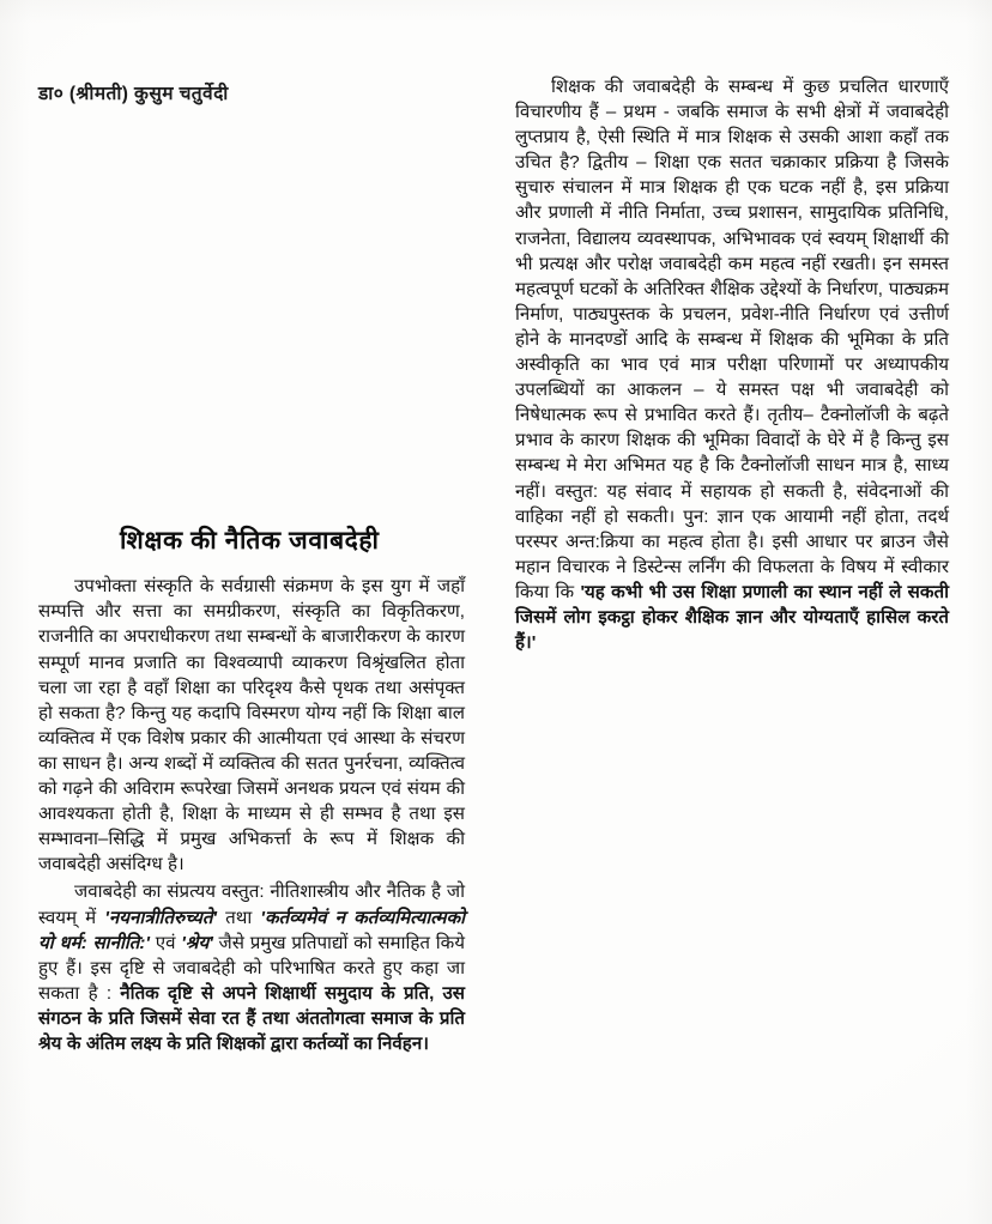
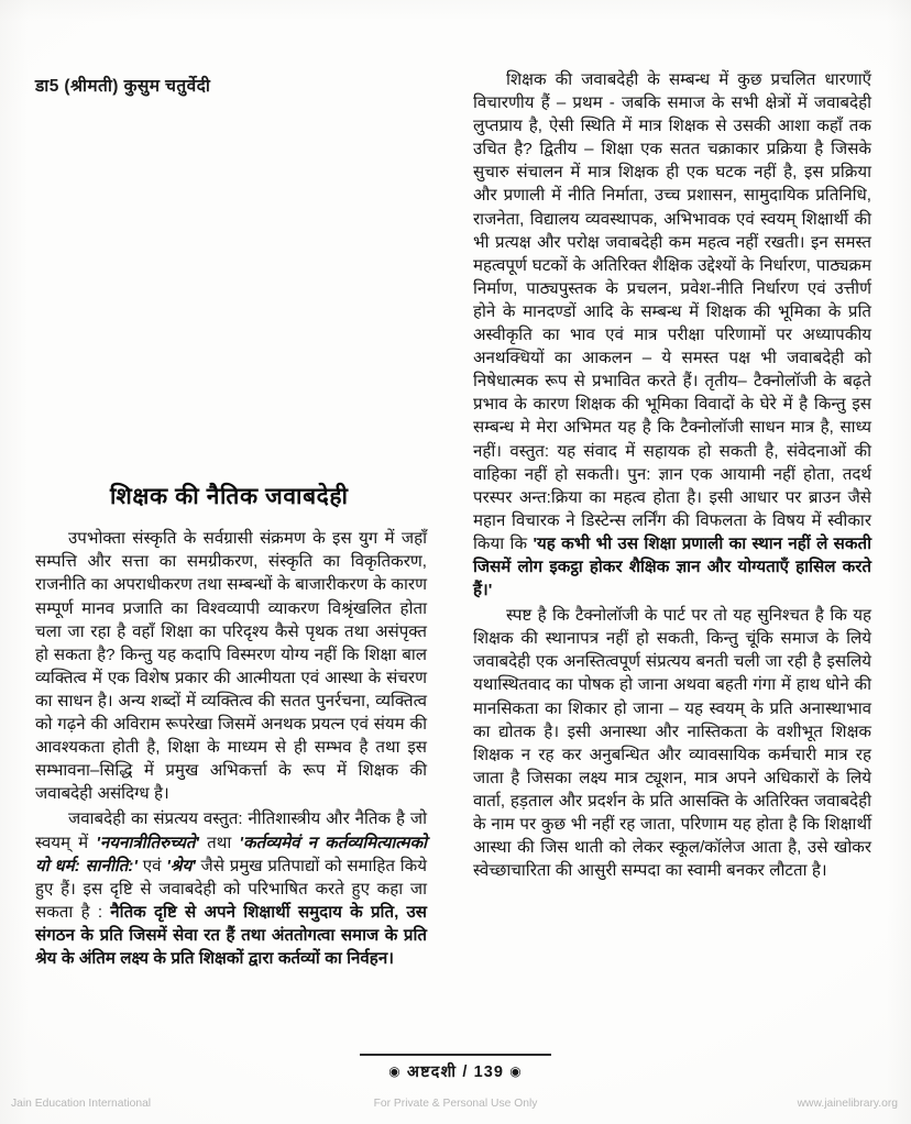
- डा० (श्रीमती) कुसुम चतुर्वेदी
+ डा5 (श्रीमती) कुसुम चतुर्वेदी
  शिक्षक की नैतिक जवाबदेही
  उपभोक्ता संस्कृति के सर्वग्रासी संक्रमण के इस युग में जहाँ सम्पत्ति और सत्ता का समग्रीकरण, संस्कृति का विकृतिकरण, राजनीति का अपराधीकरण तथा सम्बन्धों के बाजारीकरण के कारण सम्पूर्ण मानव प्रजाति का विश्वव्यापी व्याकरण विश्रृंखलित होता चला जा रहा है वहाँ शिक्षा का परिदृश्य कैसे पृथक तथा असंपृक्त हो सकता है? किन्तु यह कदापि विस्मरण योग्य नहीं कि शिक्षा बाल व्यक्तित्व में एक विशेष प्रकार की आत्मीयता एवं आस्था के संचरण का साधन है। अन्य शब्दों में व्यक्तित्व की सतत पुनर्रचना, व्यक्तित्व को गढ़ने की अविराम रूपरेखा जिसमें अनथक प्रयत्न एवं संयम की आवश्यकता होती है, शिक्षा के माध्यम से ही सम्भव है तथा इस सम्भावना–सिद्धि में प्रमुख अभिकर्त्ता के रूप में शिक्षक की जवाबदेही असंदिग्ध है।
  जवाबदेही का संप्रत्यय वस्तुत: नीतिशास्त्रीय और नैतिक है जो स्वयम् में 'नयनात्रीतिरुच्यते' तथा 'कर्तव्यमेवं न कर्तव्यमित्यात्मको यो धर्म: सानीति:' एवं 'श्रेय' जैसे प्रमुख प्रतिपाद्यों को समाहित किये हुए हैं। इस दृष्टि से जवाबदेही को परिभाषित करते हुए कहा जा सकता है : नैतिक दृष्टि से अपने शिक्षार्थी समुदाय के प्रति, उस संगठन के प्रति जिसमें सेवा रत हैं तथा अंततोगत्वा समाज के प्रति श्रेय के अंतिम लक्ष्य के प्रति शिक्षकों द्वारा कर्तव्यों का निर्वहन।
- शिक्षक की जवाबदेही के सम्बन्ध में कुछ प्रचलित धारणाएँ विचारणीय हैं – प्रथम - जबकि समाज के सभी क्षेत्रों में जवाबदेही लुप्तप्राय है, ऐसी स्थिति में मात्र शिक्षक से उसकी आशा कहाँ तक उचित है? द्वितीय – शिक्षा एक सतत चक्राकार प्रक्रिया है जिसके सुचारु संचालन में मात्र शिक्षक ही एक घटक नहीं है, इस प्रक्रिया और प्रणाली में नीति निर्माता, उच्च प्रशासन, सामुदायिक प्रतिनिधि, राजनेता, विद्यालय व्यवस्थापक, अभिभावक एवं स्वयम् शिक्षार्थी की भी प्रत्यक्ष और परोक्ष जवाबदेही कम महत्व नहीं रखती। इन समस्त महत्वपूर्ण घटकों के अतिरिक्त शैक्षिक उद्देश्यों के निर्धारण, पाठ्यक्रम निर्माण, पाठ्यपुस्तक के प्रचलन, प्रवेश-नीति निर्धारण एवं उत्तीर्ण होने के मानदण्डों आदि के सम्बन्ध में शिक्षक की भूमिका के प्रति अस्वीकृति का भाव एवं मात्र परीक्षा परिणामों पर अध्यापकीय उपलब्धियों का आकलन – ये समस्त पक्ष भी जवाबदेही को निषेधात्मक रूप से प्रभावित करते हैं। तृतीय– टैक्नोलॉजी के बढ़ते प्रभाव के कारण शिक्षक की भूमिका विवादों के घेरे में है किन्तु इस सम्बन्ध मे मेरा अभिमत यह है कि टैक्नोलॉजी साधन मात्र है, साध्य नहीं। वस्तुत: यह संवाद में सहायक हो सकती है, संवेदनाओं की वाहिका नहीं हो सकती। पुन: ज्ञान एक आयामी नहीं होता, तदर्थ परस्पर अन्त:क्रिया का महत्व होता है। इसी आधार पर ब्राउन जैसे महान विचारक ने डिस्टेन्स लर्निंग की विफलता के विषय में स्वीकार किया कि 'यह कभी भी उस शिक्षा प्रणाली का स्थान नहीं ले सकती जिसमें लोग इकट्ठा होकर शैक्षिक ज्ञान और योग्यताएँ हासिल करते हैं।'
+ शिक्षक की जवाबदेही के सम्बन्ध में कुछ प्रचलित धारणाएँ विचारणीय हैं – प्रथम - जबकि समाज के सभी क्षेत्रों में जवाबदेही लुप्तप्राय है, ऐसी स्थिति में मात्र शिक्षक से उसकी आशा कहाँ तक उचित है? द्वितीय – शिक्षा एक सतत चक्राकार प्रक्रिया है जिसके सुचारु संचालन में मात्र शिक्षक ही एक घटक नहीं है, इस प्रक्रिया और प्रणाली में नीति निर्माता, उच्च प्रशासन, सामुदायिक प्रतिनिधि, राजनेता, विद्यालय व्यवस्थापक, अभिभावक एवं स्वयम् शिक्षार्थी की भी प्रत्यक्ष और परोक्ष जवाबदेही कम महत्व नहीं रखती। इन समस्त महत्वपूर्ण घटकों के अतिरिक्त शैक्षिक उद्देश्यों के निर्धारण, पाठ्यक्रम निर्माण, पाठ्यपुस्तक के प्रचलन, प्रवेश-नीति निर्धारण एवं उत्तीर्ण होने के मानदण्डों आदि के सम्बन्ध में शिक्षक की भूमिका के प्रति अस्वीकृति का भाव एवं मात्र परीक्षा परिणामों पर अध्यापकीय अनथक्धियों का आकलन – ये समस्त पक्ष भी जवाबदेही को निषेधात्मक रूप से प्रभावित करते हैं। तृतीय– टैक्नोलॉजी के बढ़ते प्रभाव के कारण शिक्षक की भूमिका विवादों के घेरे में है किन्तु इस सम्बन्ध मे मेरा अभिमत यह है कि टैक्नोलॉजी साधन मात्र है, साध्य नहीं। वस्तुत: यह संवाद में सहायक हो सकती है, संवेदनाओं की वाहिका नहीं हो सकती। पुन: ज्ञान एक आयामी नहीं होता, तदर्थ परस्पर अन्त:क्रिया का महत्व होता है। इसी आधार पर ब्राउन जैसे महान विचारक ने डिस्टेन्स लर्निंग की विफलता के विषय में स्वीकार किया कि 'यह कभी भी उस शिक्षा प्रणाली का स्थान नहीं ले सकती जिसमें लोग इकट्ठा होकर शैक्षिक ज्ञान और योग्यताएँ हासिल करते हैं।'
+ स्पष्ट है कि टैक्नोलॉजी के पार्ट पर तो यह सुनिश्चत है कि यह शिक्षक की स्थानापत्र नहीं हो सकती, किन्तु चूंकि समाज के लिये जवाबदेही एक अनस्तित्वपूर्ण संप्रत्यय बनती चली जा रही है इसलिये यथास्थितवाद का पोषक हो जाना अथवा बहती गंगा में हाथ धोने की मानसिकता का शिकार हो जाना – यह स्वयम् के प्रति अनास्थाभाव का द्योतक है। इसी अनास्था और नास्तिकता के वशीभूत शिक्षक शिक्षक न रह कर अनुबन्धित और व्यावसायिक कर्मचारी मात्र रह जाता है जिसका लक्ष्य मात्र ट्यूशन, मात्र अपने अधिकारों के लिये वार्ता, हड़ताल और प्रदर्शन के प्रति आसक्ति के अतिरिक्त जवाबदेही के नाम पर कुछ भी नहीं रह जाता, परिणाम यह होता है कि शिक्षार्थी आस्था की जिस थाती को लेकर स्कूल/कॉलेज आता है, उसे खोकर स्वेच्छाचारिता की आसुरी सम्पदा का स्वामी बनकर लौटता है।
+ ◉ अष्टदशी / 139 ◉
+ Jain Education International
+ For Private & Personal Use Only
+ www.jainelibrary.org
